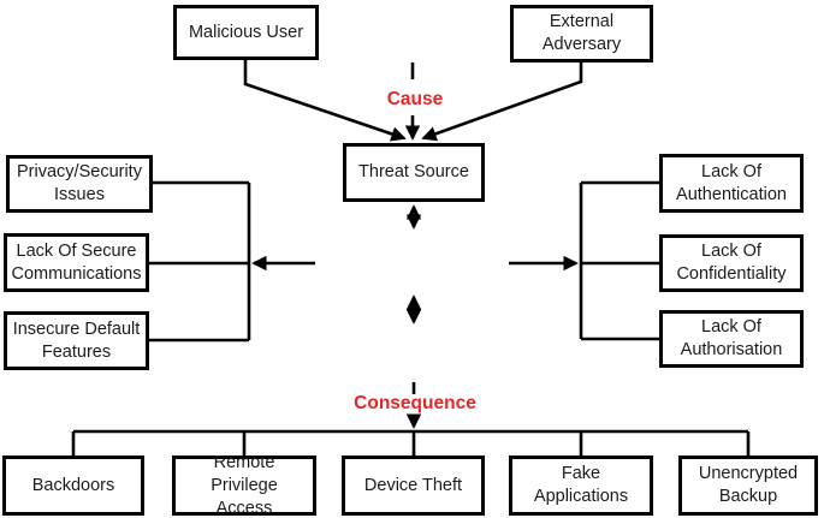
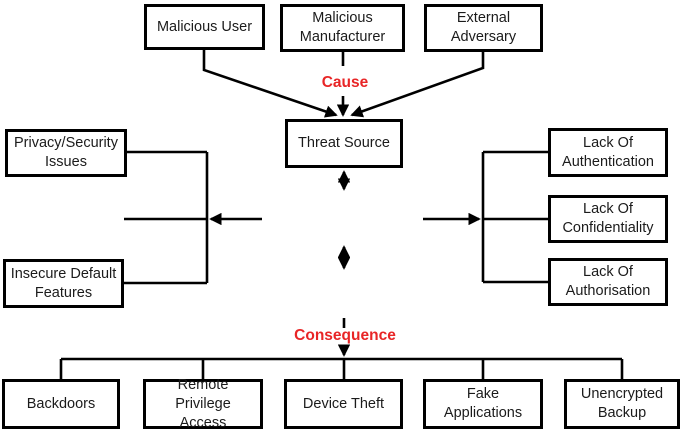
  Malicious User
+ Malicious
+ Manufacturer
  External
  Adversary
  Cause
  Threat Source
  Privacy/Security
  Issues
- Lack Of Secure
- Communications
  Insecure Default
  Features
  Lack Of
  Authentication
  Lack Of
  Confidentiality
  Lack Of
  Authorisation
  Consequence
  Backdoors
  Remote Privilege
  Access
  Device Theft
  Fake
  Applications
  Unencrypted
  Backup
